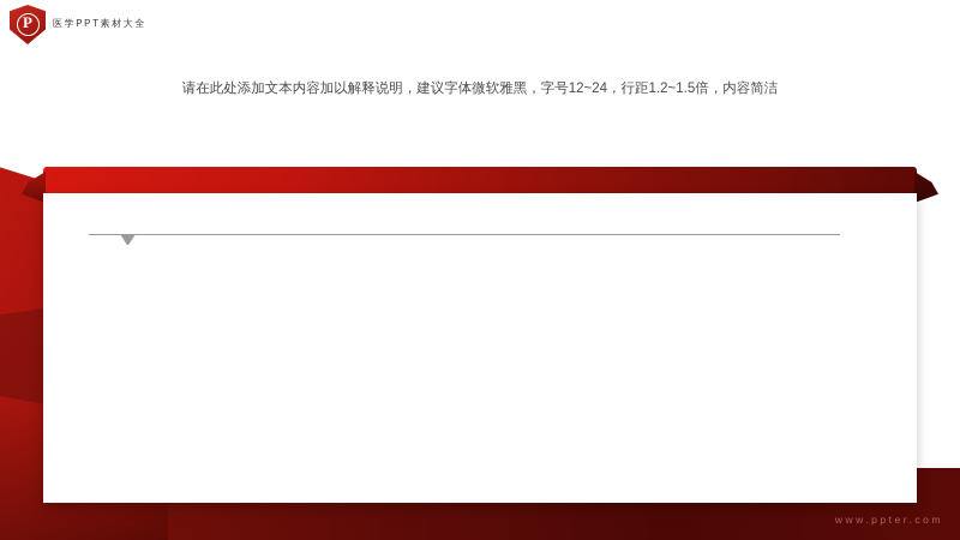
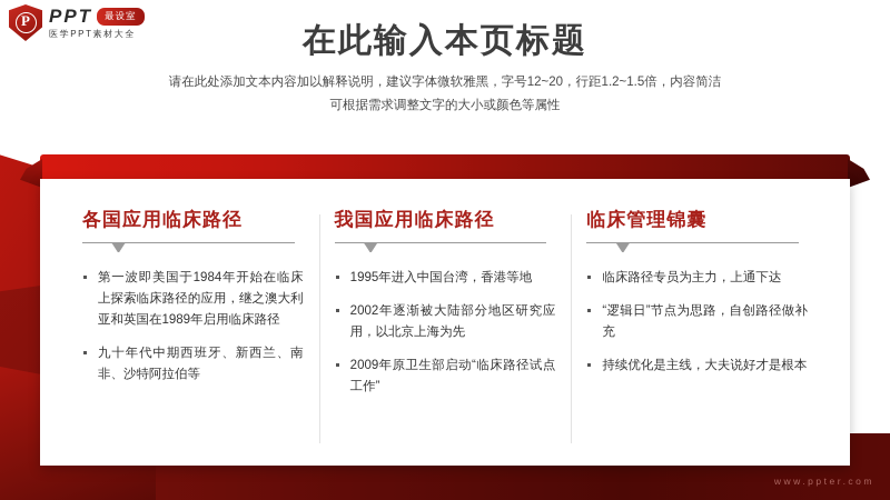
+ PPT
+ 最设室
  医学PPT素材大全
+ 在此输入本页标题
- 请在此处添加文本内容加以解释说明，建议字体微软雅黑，字号12~24，行距1.2~1.5倍，内容简洁
+ 请在此处添加文本内容加以解释说明，建议字体微软雅黑，字号12~20，行距1.2~1.5倍，内容简洁
+ 可根据需求调整文字的大小或颜色等属性
+ 各国应用临床路径
+ 第一波即美国于1984年开始在临床上探索临床路径的应用，继之澳大利亚和英国在1989年启用临床路径
+ 九十年代中期西班牙、新西兰、南非、沙特阿拉伯等
+ 我国应用临床路径
+ 1995年进入中国台湾，香港等地
+ 2002年逐渐被大陆部分地区研究应用，以北京上海为先
+ 2009年原卫生部启动“临床路径试点工作”
+ 临床管理锦囊
+ 临床路径专员为主力，上通下达
+ “逻辑日”节点为思路，自创路径做补充
+ 持续优化是主线，大夫说好才是根本
  www.ppter.com
